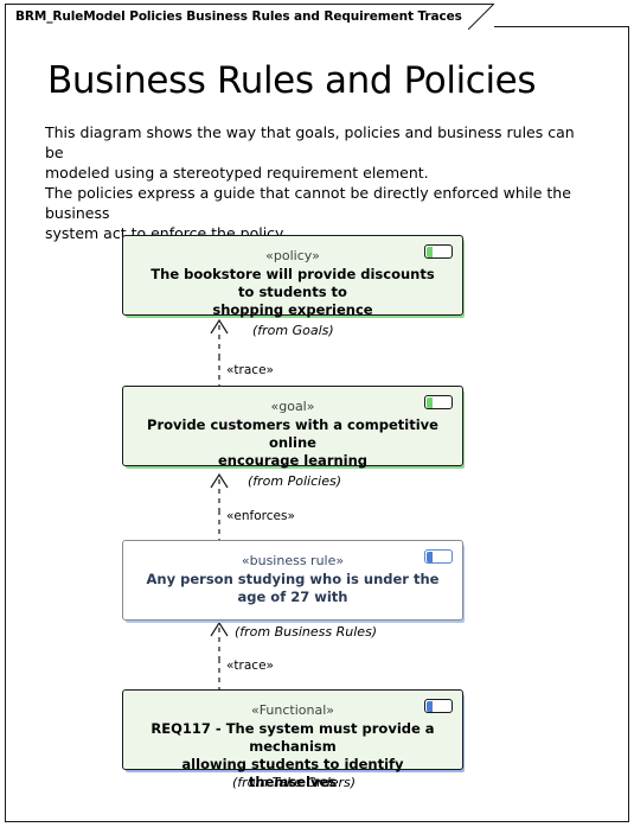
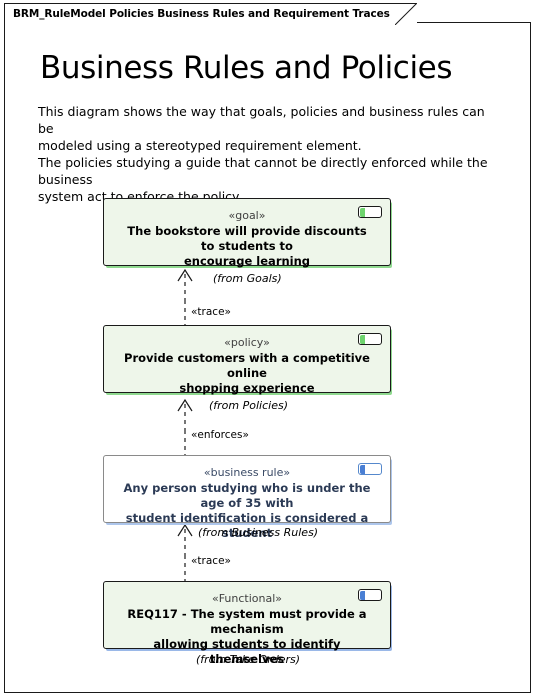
  BRM_RuleModel Policies Business Rules and Requirement Traces
  Business Rules and Policies
  This diagram shows the way that goals, policies and business rules can be
  modeled using a stereotyped requirement element.
- The policies express a guide that cannot be directly enforced while the business
+ The policies studying a guide that cannot be directly enforced while the business
  system act to enforce the policy.
- «policy»
+ «goal»
  The bookstore will provide discounts to students to
- shopping experience
+ encourage learning
  (from Goals)
  «trace»
- «goal»
+ «policy»
  Provide customers with a competitive online
- encourage learning
+ shopping experience
  (from Policies)
  «enforces»
  «business rule»
- Any person studying who is under the age of 27 with
+ Any person studying who is under the age of 35 with
+ student identification is considered a student
  (from Business Rules)
  «trace»
  «Functional»
  REQ117 - The system must provide a mechanism
  allowing students to identify themselves
  (from Take Orders)
